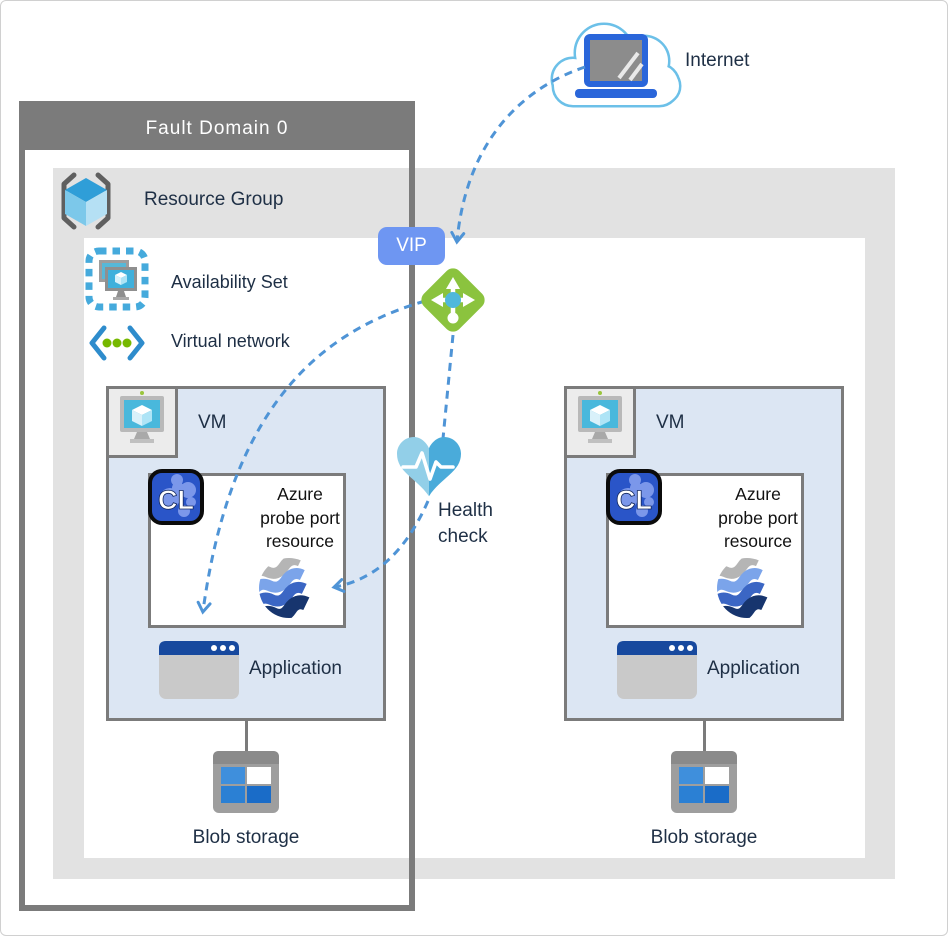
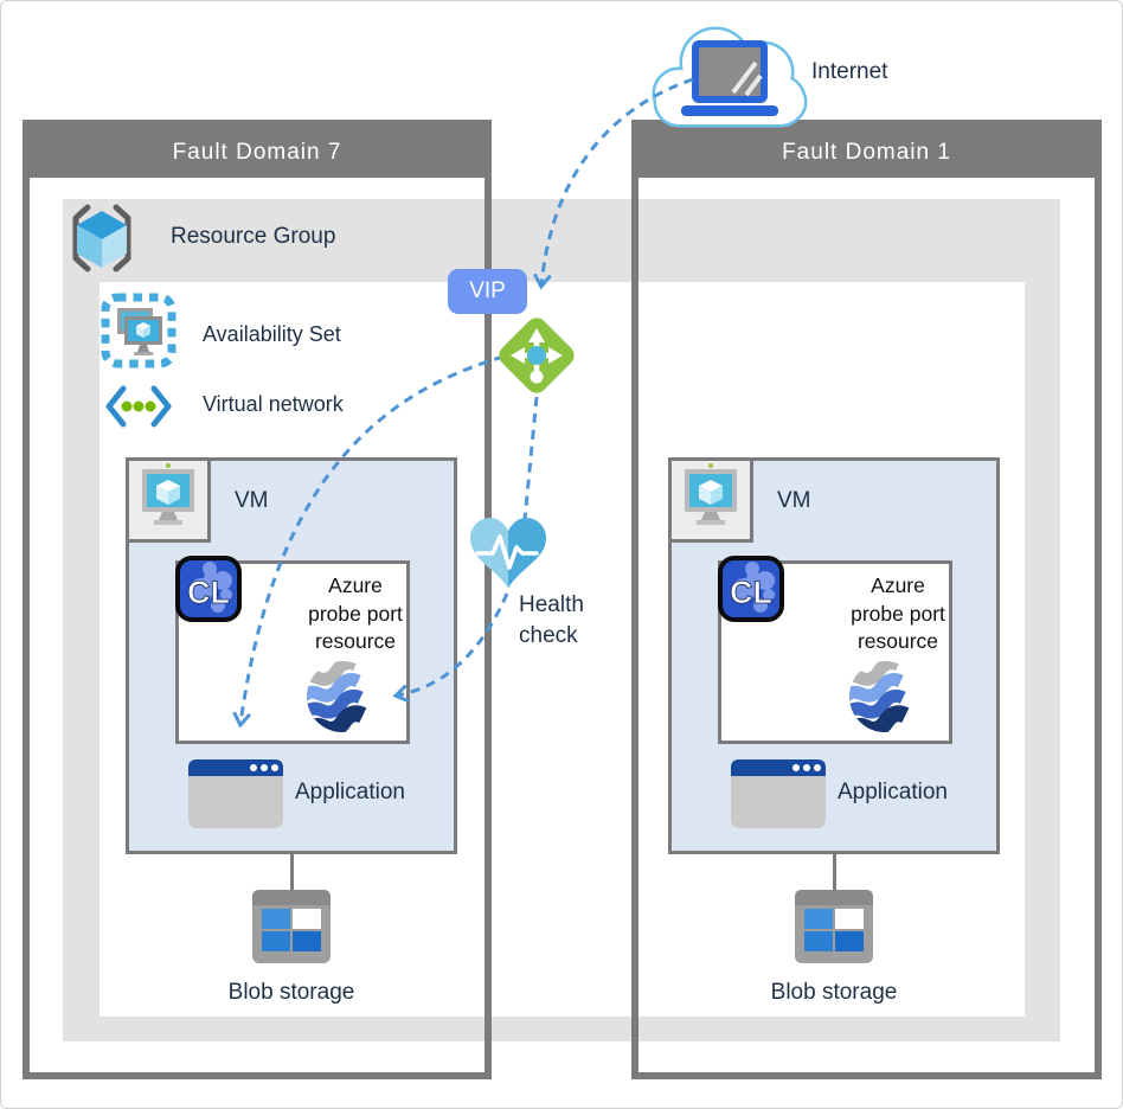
- Fault Domain 0
+ Fault Domain 7
+ Fault Domain 1
  Resource Group
  Availability Set
  Virtual network
  VM
  CL
  Azure
  probe port
  resource
  Application
  Blob storage
  VM
  CL
  Azure
  probe port
  resource
  Application
  Blob storage
  VIP
  Health
  check
  Internet
